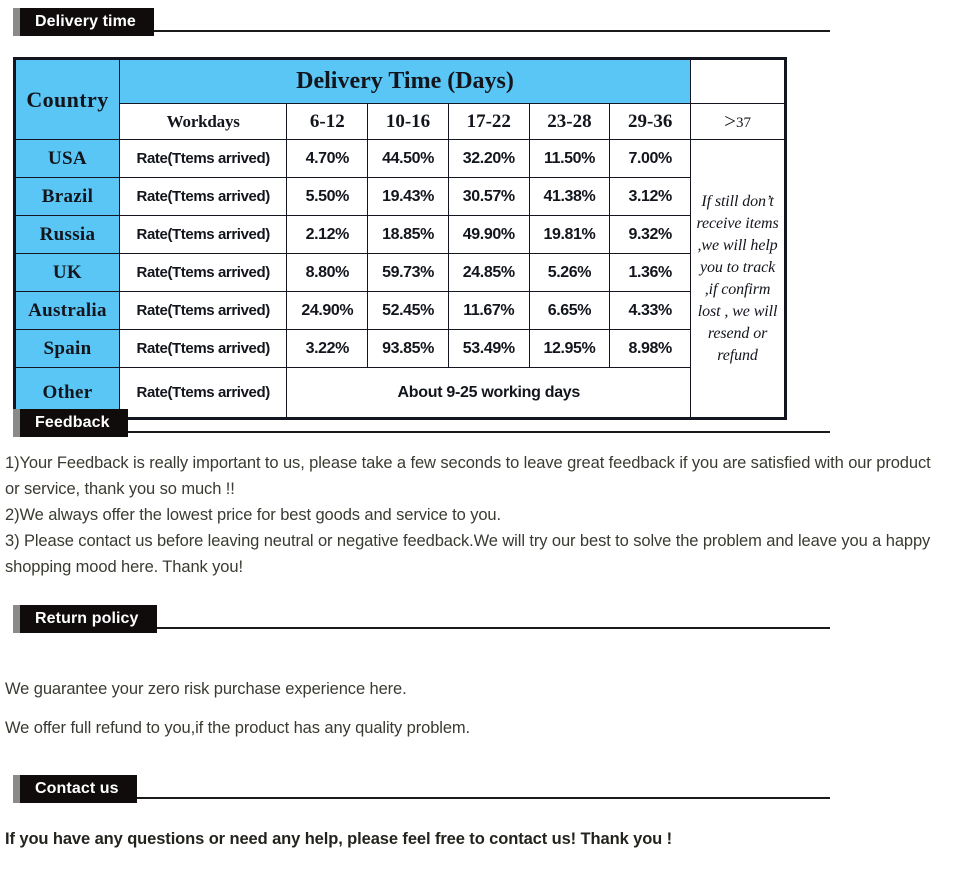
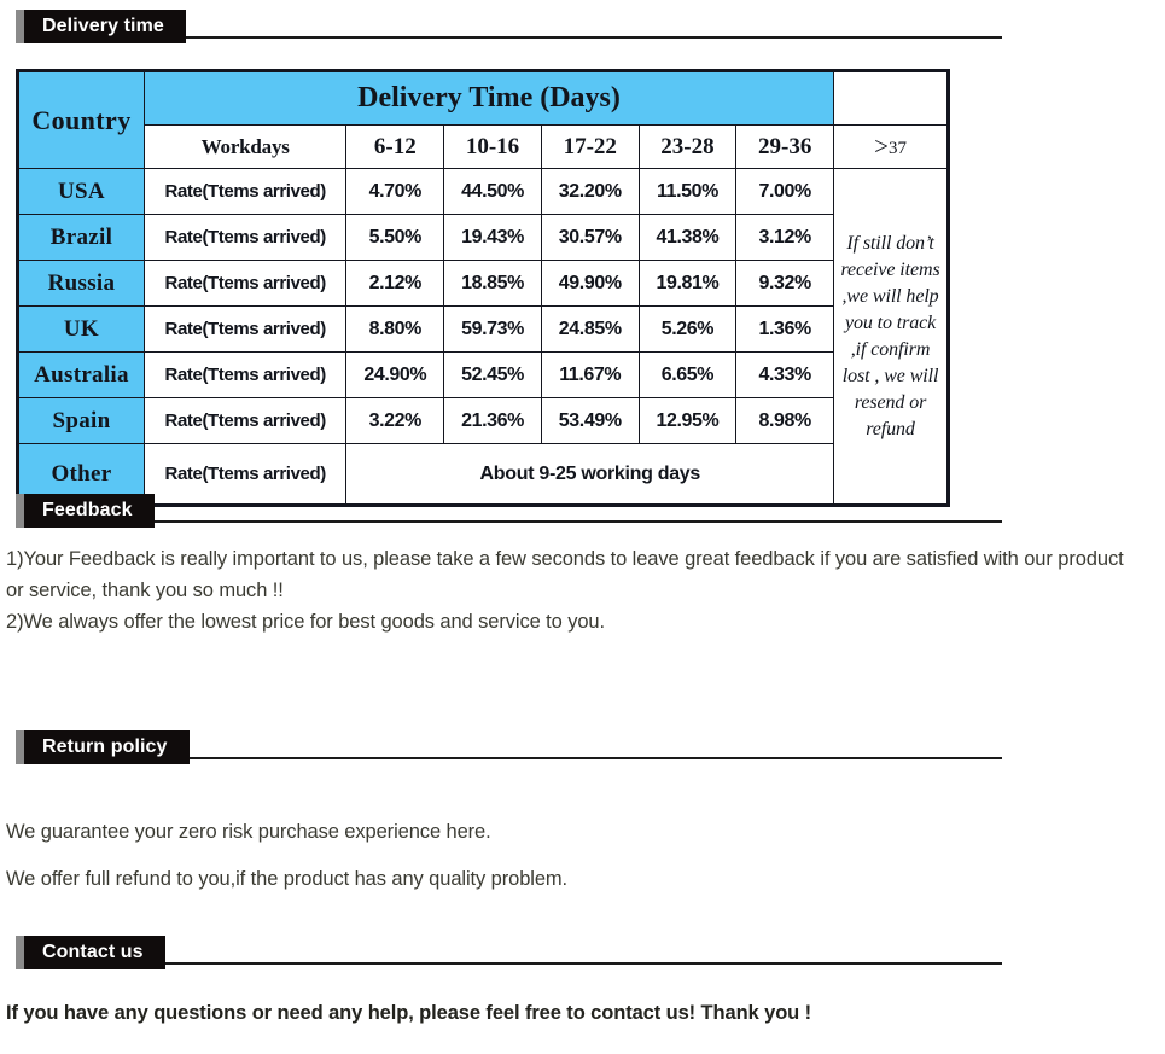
  Delivery time
  Country	Delivery Time (Days)
  Workdays	6-12	10-16	17-22	23-28	29-36	>37
  USA	Rate(Ttems arrived)	4.70%	44.50%	32.20%	11.50%	7.00%	If still don’t receive items ,we will help you to track ,if confirm lost , we will resend or refund
  Brazil	Rate(Ttems arrived)	5.50%	19.43%	30.57%	41.38%	3.12%
  Russia	Rate(Ttems arrived)	2.12%	18.85%	49.90%	19.81%	9.32%
  UK	Rate(Ttems arrived)	8.80%	59.73%	24.85%	5.26%	1.36%
  Australia	Rate(Ttems arrived)	24.90%	52.45%	11.67%	6.65%	4.33%
- Spain	Rate(Ttems arrived)	3.22%	93.85%	53.49%	12.95%	8.98%
+ Spain	Rate(Ttems arrived)	3.22%	21.36%	53.49%	12.95%	8.98%
  Other	Rate(Ttems arrived)	About 9-25 working days
  Feedback
  1)Your Feedback is really important to us, please take a few seconds to leave great feedback if you are satisfied with our product or service, thank you so much !!
  2)We always offer the lowest price for best goods and service to you.
- 3) Please contact us before leaving neutral or negative feedback.We will try our best to solve the problem and leave you a happy shopping mood here. Thank you!
  Return policy
  We guarantee your zero risk purchase experience here.
  We offer full refund to you,if the product has any quality problem.
  Contact us
  If you have any questions or need any help, please feel free to contact us! Thank you !
